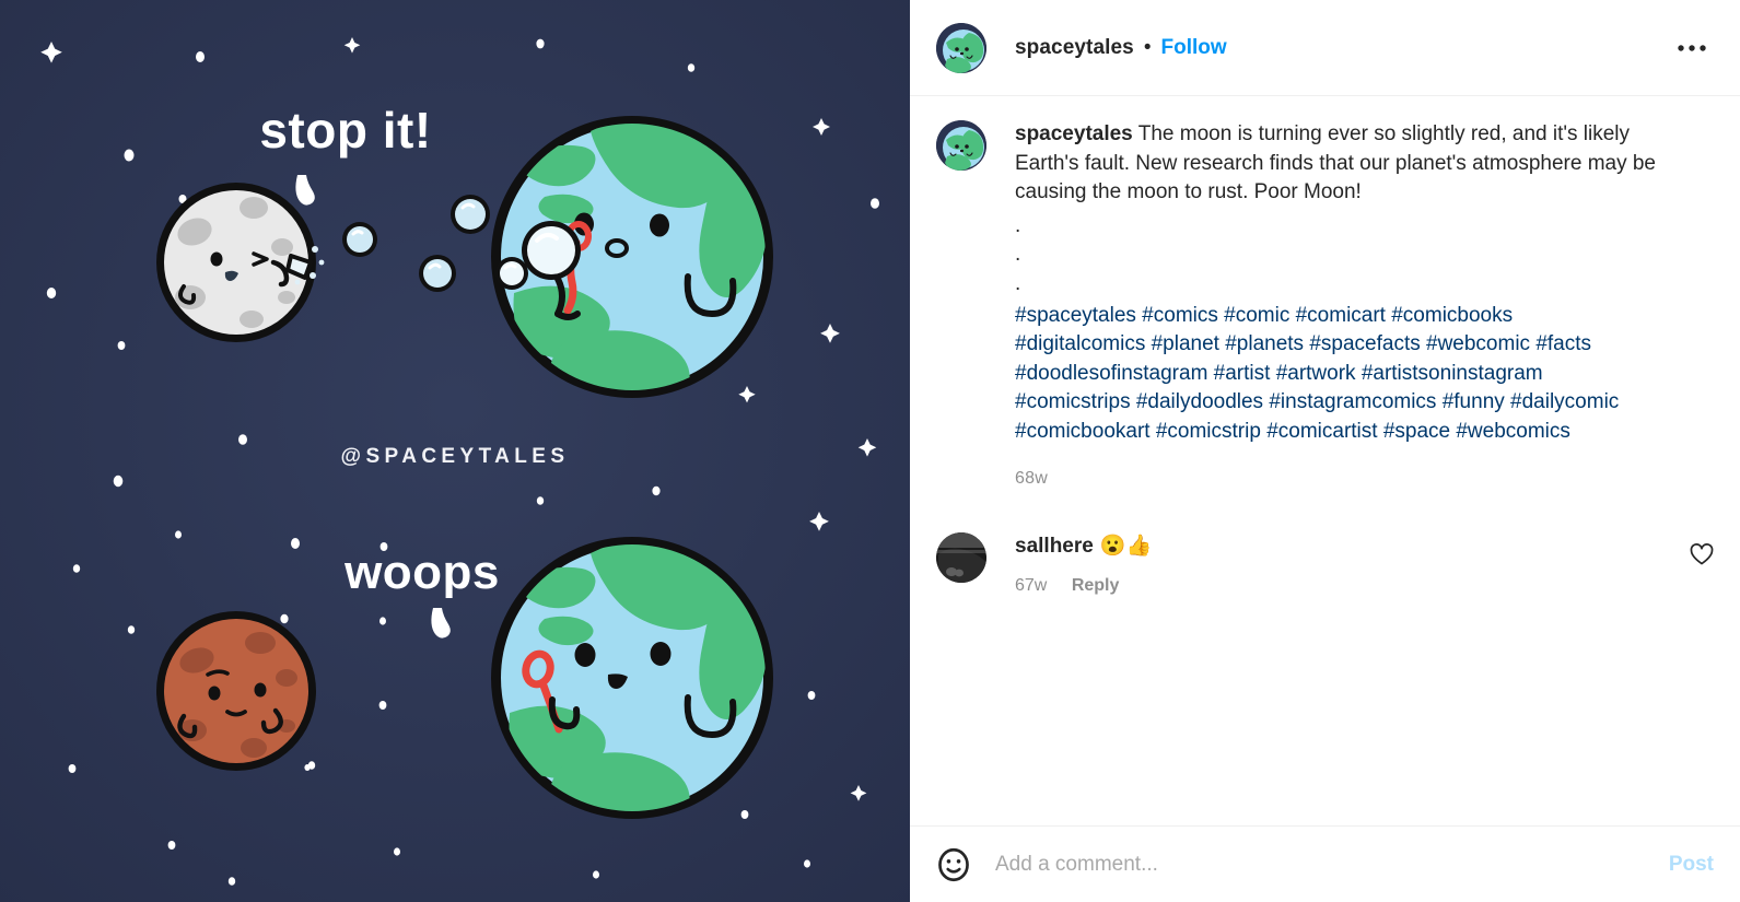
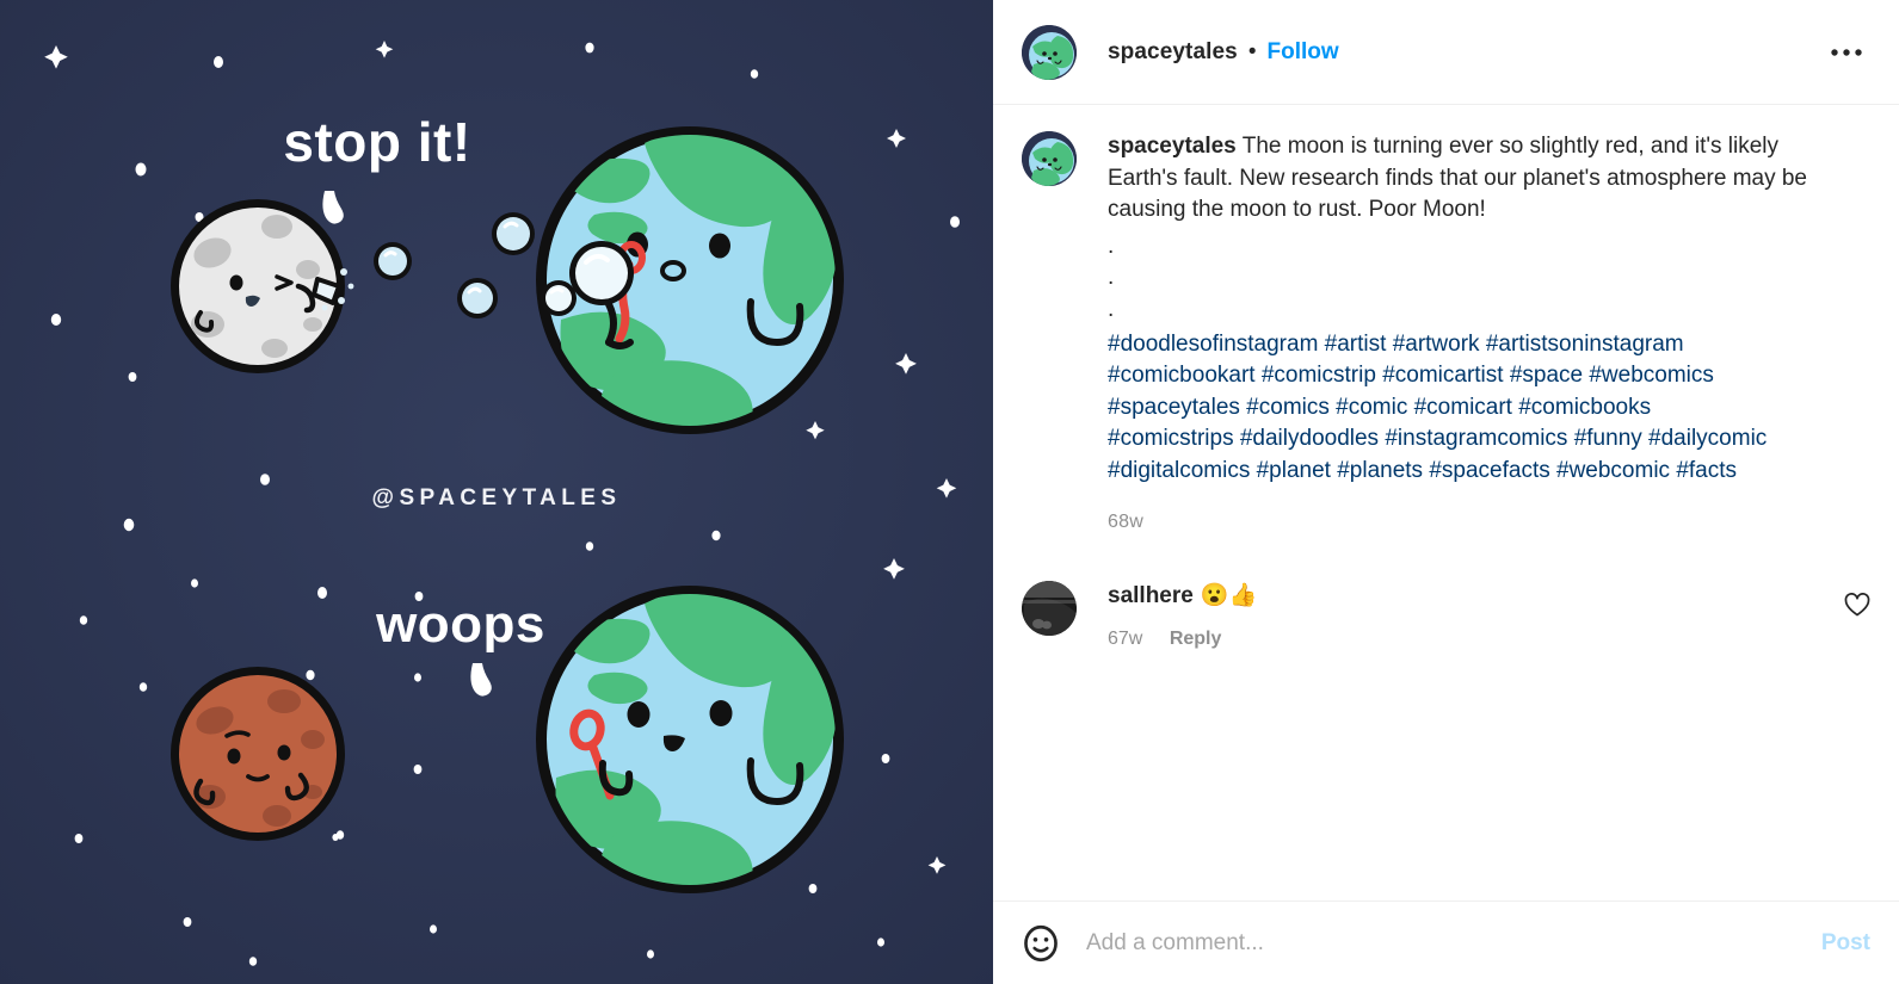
  stop it!
  @SPACEYTALES
  woops
  spaceytales
  •
  Follow
  spaceytales The moon is turning ever so slightly red, and it's likely Earth's fault. New research finds that our planet's atmosphere may be causing the moon to rust. Poor Moon!
  .
  .
  .
- #spaceytales #comics #comic #comicart #comicbooks
+ #doodlesofinstagram #artist #artwork #artistsoninstagram
- #digitalcomics #planet #planets #spacefacts #webcomic #facts
+ #comicbookart #comicstrip #comicartist #space #webcomics
- #doodlesofinstagram #artist #artwork #artistsoninstagram
+ #spaceytales #comics #comic #comicart #comicbooks
  #comicstrips #dailydoodles #instagramcomics #funny #dailycomic
- #comicbookart #comicstrip #comicartist #space #webcomics
+ #digitalcomics #planet #planets #spacefacts #webcomic #facts
  68w
  sallhere 😮👍
  67w Reply
  Add a comment...
  Post
